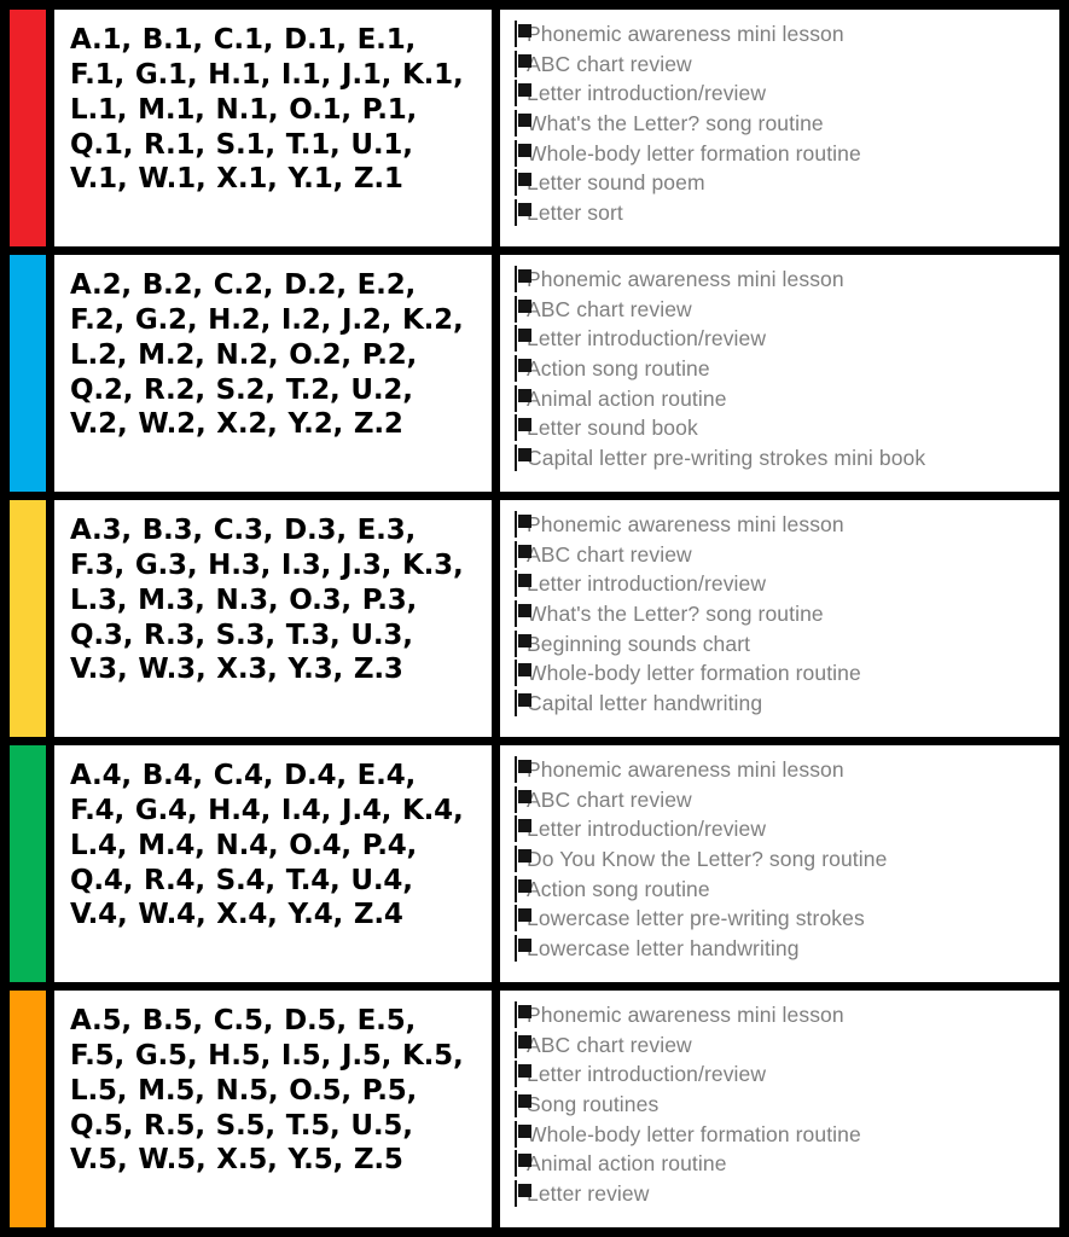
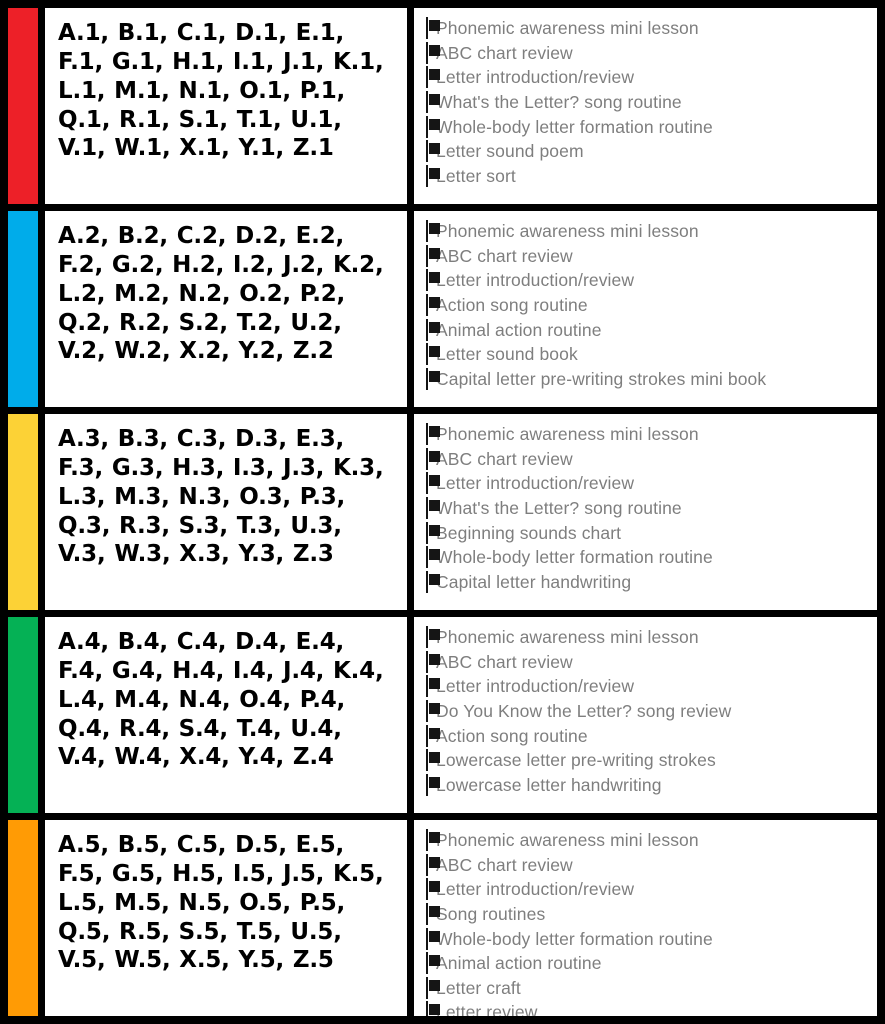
  A.1, B.1, C.1, D.1, E.1, F.1, G.1, H.1, I.1, J.1, K.1, L.1, M.1, N.1, O.1, P.1, Q.1, R.1, S.1, T.1, U.1, V.1, W.1, X.1, Y.1, Z.1
  Phonemic awareness mini lesson
  ABC chart review
  Letter introduction/review
  What's the Letter? song routine
  Whole-body letter formation routine
  Letter sound poem
  Letter sort
  A.2, B.2, C.2, D.2, E.2, F.2, G.2, H.2, I.2, J.2, K.2, L.2, M.2, N.2, O.2, P.2, Q.2, R.2, S.2, T.2, U.2, V.2, W.2, X.2, Y.2, Z.2
  Phonemic awareness mini lesson
  ABC chart review
  Letter introduction/review
  Action song routine
  Animal action routine
  Letter sound book
  Capital letter pre-writing strokes mini book
  A.3, B.3, C.3, D.3, E.3, F.3, G.3, H.3, I.3, J.3, K.3, L.3, M.3, N.3, O.3, P.3, Q.3, R.3, S.3, T.3, U.3, V.3, W.3, X.3, Y.3, Z.3
  Phonemic awareness mini lesson
  ABC chart review
  Letter introduction/review
  What's the Letter? song routine
  Beginning sounds chart
  Whole-body letter formation routine
  Capital letter handwriting
  A.4, B.4, C.4, D.4, E.4, F.4, G.4, H.4, I.4, J.4, K.4, L.4, M.4, N.4, O.4, P.4, Q.4, R.4, S.4, T.4, U.4, V.4, W.4, X.4, Y.4, Z.4
  Phonemic awareness mini lesson
  ABC chart review
  Letter introduction/review
- Do You Know the Letter? song routine
+ Do You Know the Letter? song review
  Action song routine
  Lowercase letter pre-writing strokes
  Lowercase letter handwriting
  A.5, B.5, C.5, D.5, E.5, F.5, G.5, H.5, I.5, J.5, K.5, L.5, M.5, N.5, O.5, P.5, Q.5, R.5, S.5, T.5, U.5, V.5, W.5, X.5, Y.5, Z.5
  Phonemic awareness mini lesson
  ABC chart review
  Letter introduction/review
  Song routines
  Whole-body letter formation routine
  Animal action routine
+ Letter craft
  Letter review
